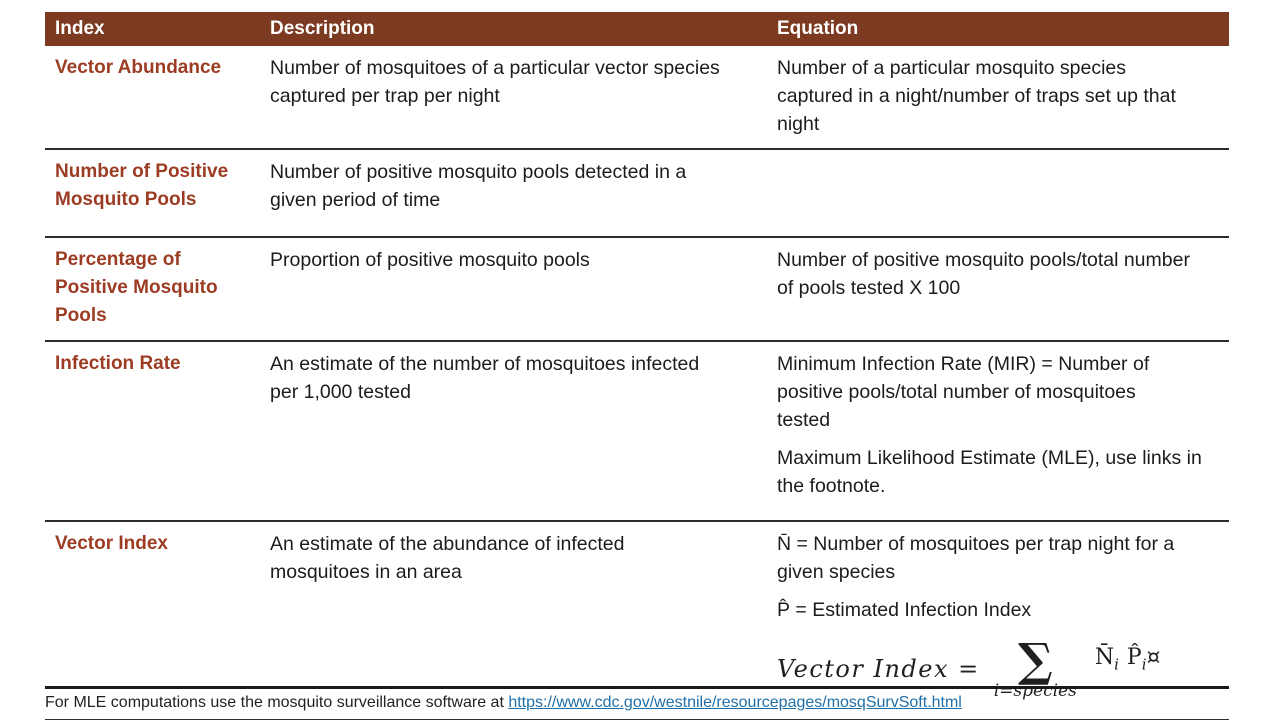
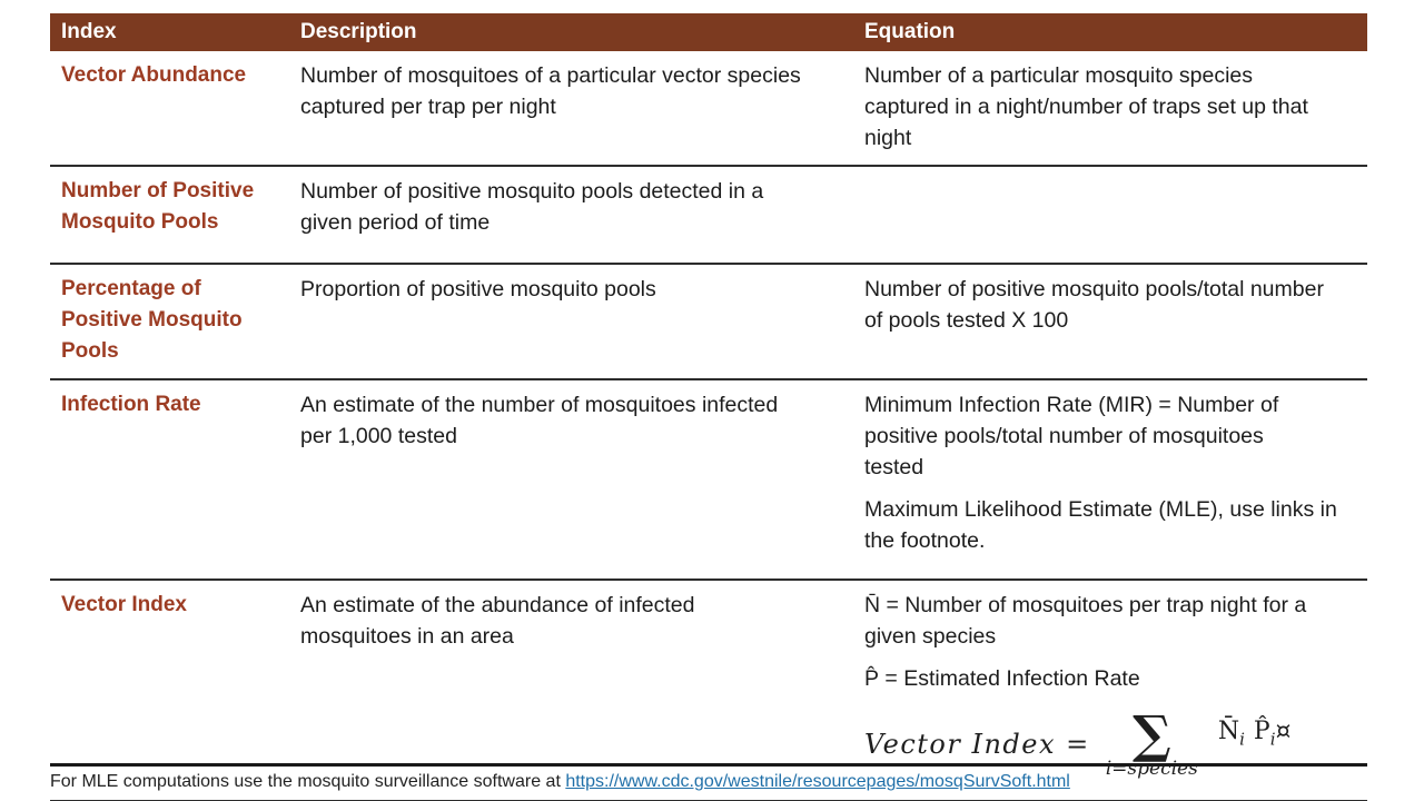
  Index
  Description
  Equation
  Vector Abundance
  Number of mosquitoes of a particular vector species captured per trap per night
  Number of a particular mosquito species captured in a night/number of traps set up that night
  Number of Positive Mosquito Pools
  Number of positive mosquito pools detected in a given period of time
  Percentage of Positive Mosquito Pools
  Proportion of positive mosquito pools
  Number of positive mosquito pools/total number of pools tested X 100
  Infection Rate
  An estimate of the number of mosquitoes infected per 1,000 tested
  Minimum Infection Rate (MIR) = Number of positive pools/total number of mosquitoes tested
  Maximum Likelihood Estimate (MLE), use links in the footnote.
  Vector Index
  An estimate of the abundance of infected mosquitoes in an area
  N̄ = Number of mosquitoes per trap night for a given species
- P̂ = Estimated Infection Index
+ P̂ = Estimated Infection Rate
  Vector Index =
  ∑
  i=species
  N̄i P̂i¤
  For MLE computations use the mosquito surveillance software at https://www.cdc.gov/westnile/resourcepages/mosqSurvSoft.html
